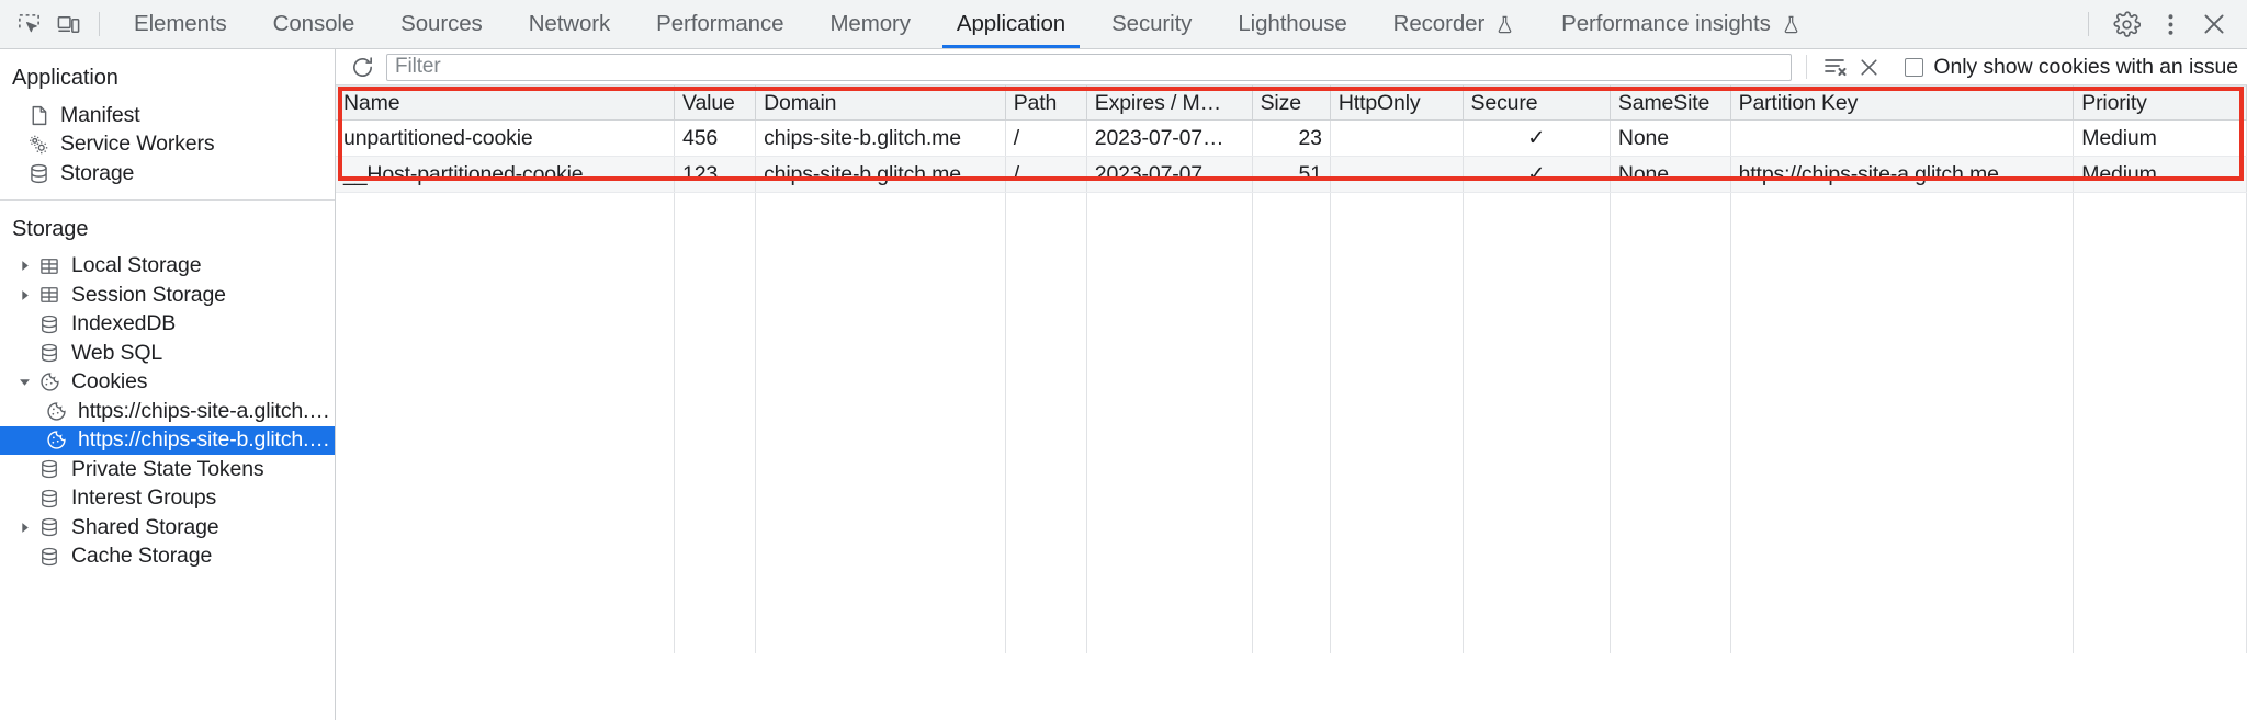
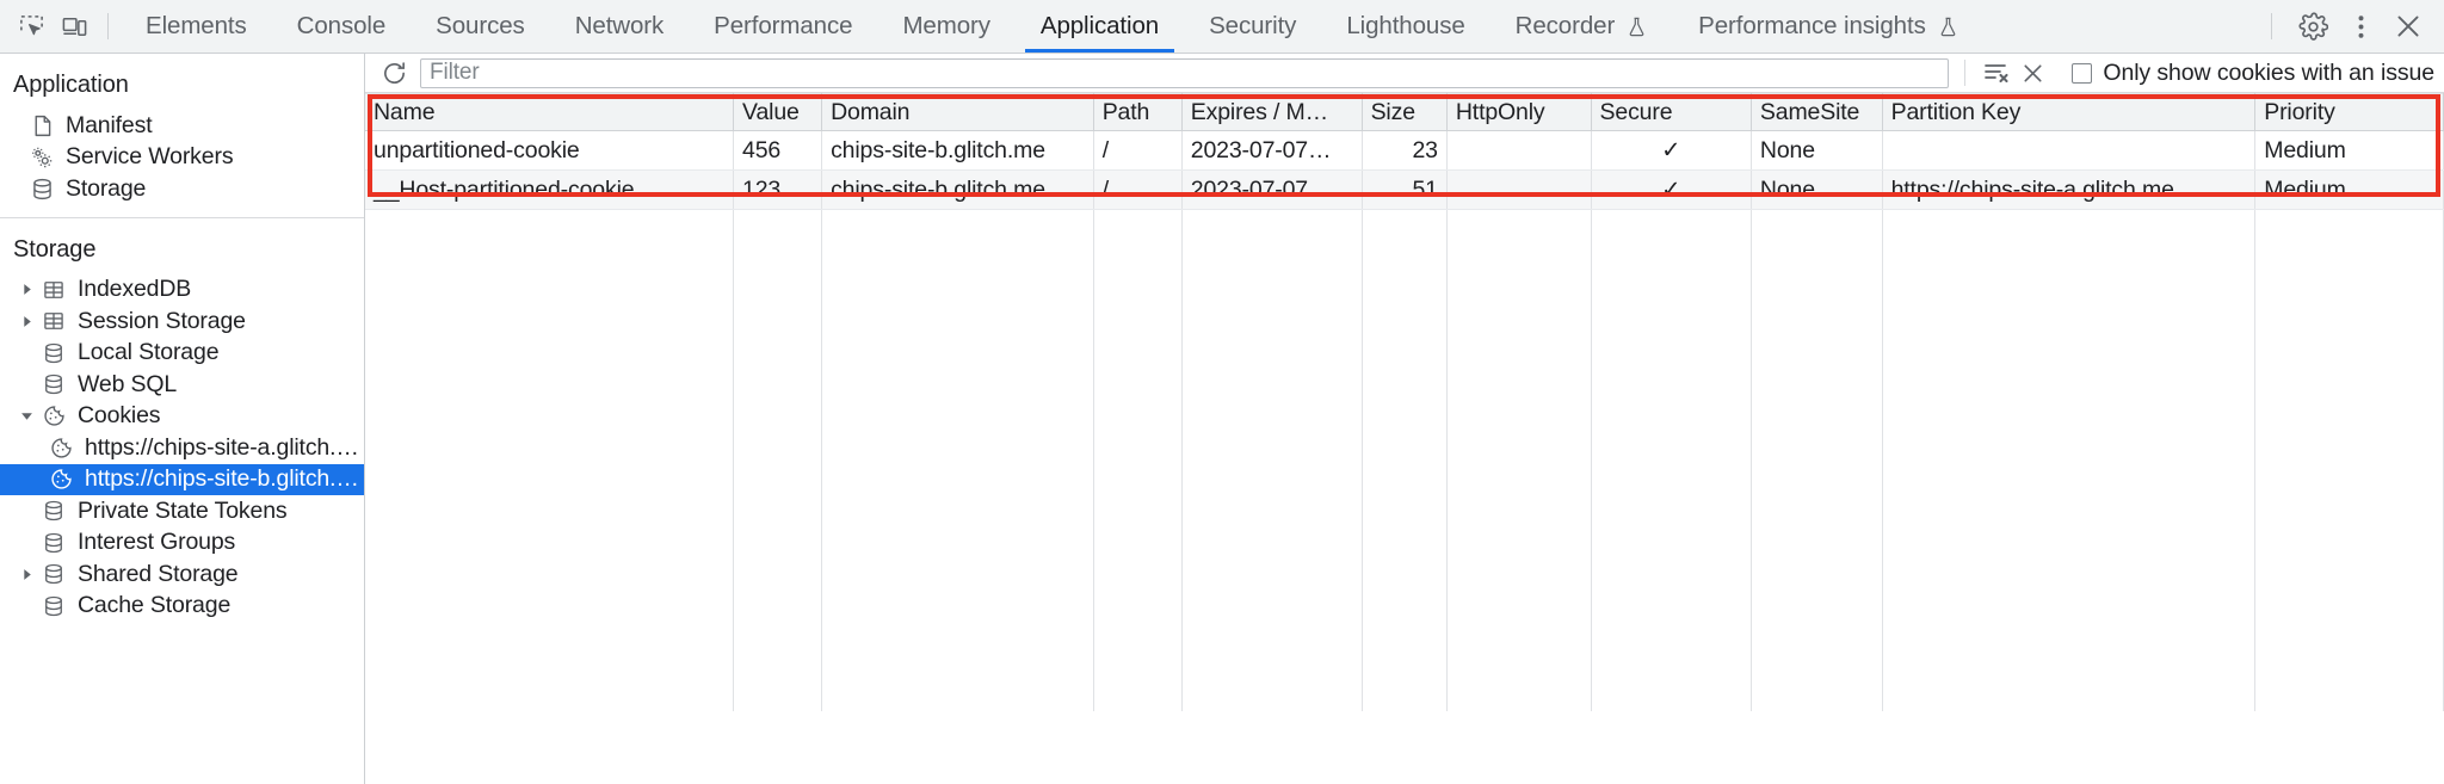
  Elements
  Console
  Sources
  Network
  Performance
  Memory
  Application
  Security
  Lighthouse
  Recorder
  Performance insights
  Application
  Manifest
  Service Workers
  Storage
  Storage
- Local Storage
+ IndexedDB
  Session Storage
- IndexedDB
+ Local Storage
  Web SQL
  Cookies
  https://chips-site-a.glitch.me
  https://chips-site-b.glitch.me
  Private State Tokens
  Interest Groups
  Shared Storage
  Cache Storage
  Filter
  Only show cookies with an issue
  Name	Value	Domain	Path	Expires / M…	Size	HttpOnly	Secure	SameSite	Partition Key	Priority
  unpartitioned-cookie	456	chips-site-b.glitch.me	/	2023-07-07…	23		✓	None		Medium
  __Host-partitioned-cookie	123	chips-site-b.glitch.me	/	2023-07-07…	51		✓	None	https://chips-site-a.glitch.me	Medium
